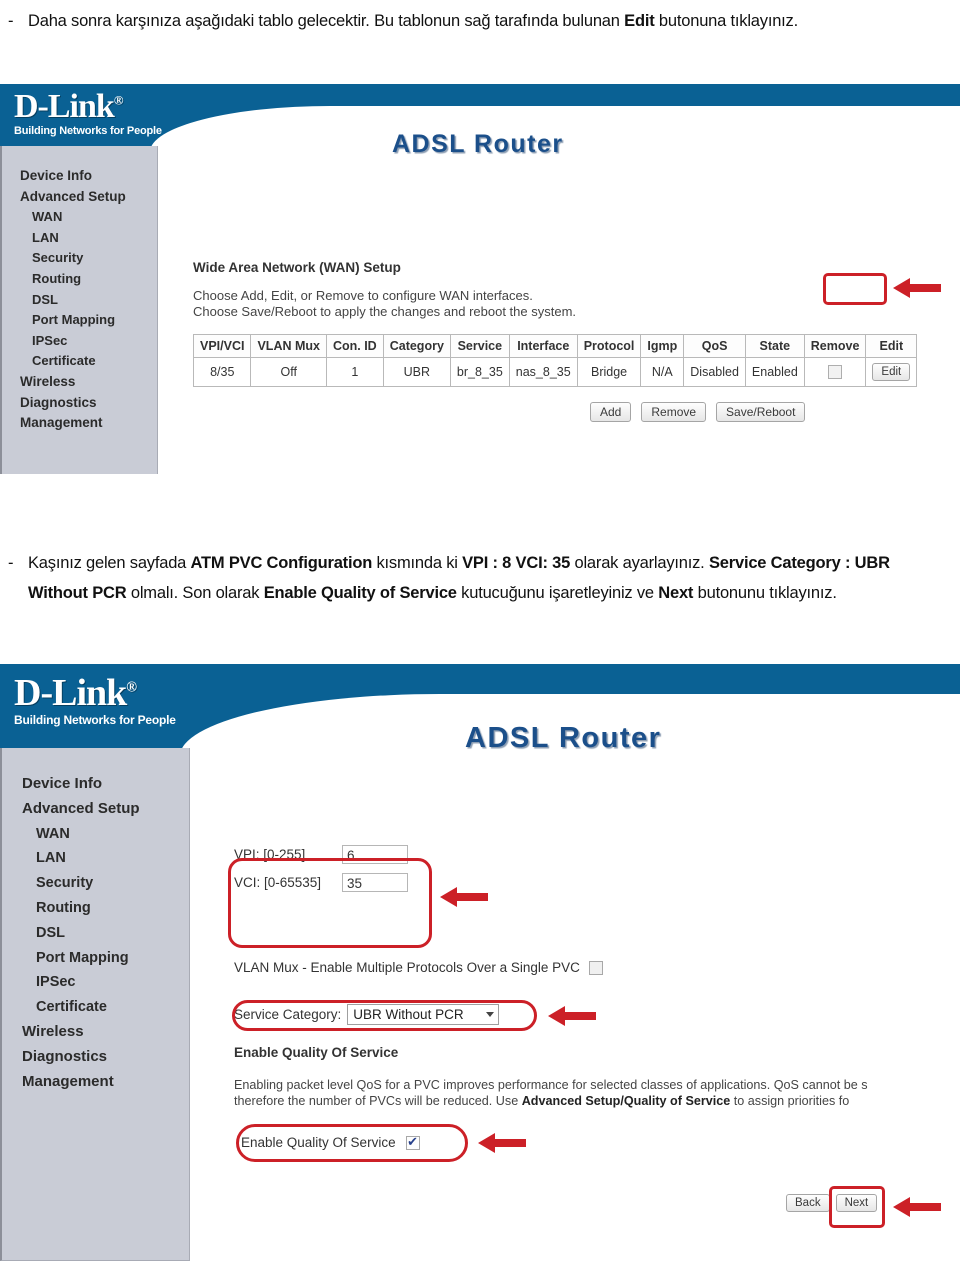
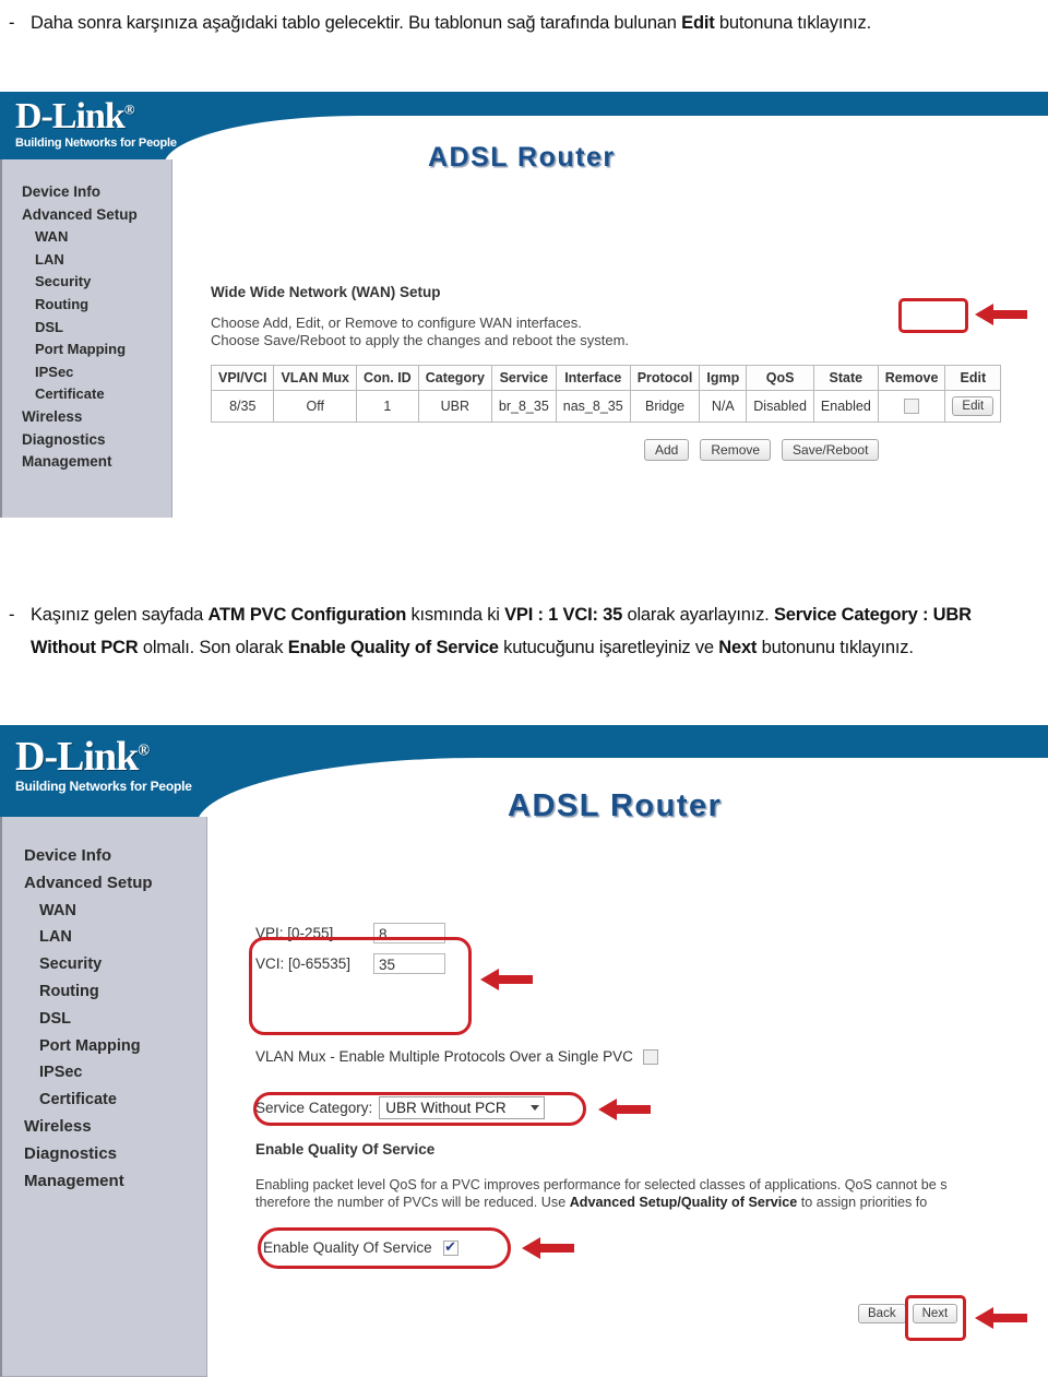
  -
  Daha sonra karşınıza aşağıdaki tablo gelecektir. Bu tablonun sağ tarafında bulunan Edit butonuna tıklayınız.
  D-Link®
  Building Networks for People
  Device Info
  Advanced Setup
  WAN
  LAN
  Security
  Routing
  DSL
  Port Mapping
  IPSec
  Certificate
  Wireless
  Diagnostics
  Management
- Wide Area Network (WAN) Setup
+ Wide Wide Network (WAN) Setup
  Choose Add, Edit, or Remove to configure WAN interfaces.
  Choose Save/Reboot to apply the changes and reboot the system.
  VPI/VCI	VLAN Mux	Con. ID	Category	Service	Interface	Protocol	Igmp	QoS	State	Remove	Edit
  8/35	Off	1	UBR	br_8_35	nas_8_35	Bridge	N/A	Disabled	Enabled		Edit
  Add
  Remove
  Save/Reboot
  -
- Kaşınız gelen sayfada ATM PVC Configuration kısmında ki VPI : 8 VCI: 35 olarak ayarlayınız. Service Category : UBR Without PCR olmalı. Son olarak Enable Quality of Service kutucuğunu işaretleyiniz ve Next butonunu tıklayınız.
+ Kaşınız gelen sayfada ATM PVC Configuration kısmında ki VPI : 1 VCI: 35 olarak ayarlayınız. Service Category : UBR Without PCR olmalı. Son olarak Enable Quality of Service kutucuğunu işaretleyiniz ve Next butonunu tıklayınız.
  D-Link®
  Building Networks for People
  Device Info
  Advanced Setup
  WAN
  LAN
  Security
  Routing
  DSL
  Port Mapping
  IPSec
  Certificate
  Wireless
  Diagnostics
  Management
  ADSL Router
  ADSL Router
  VPI: [0-255]
- 6
+ 8
  VCI: [0-65535]
  35
  VLAN Mux - Enable Multiple Protocols Over a Single PVC
  Service Category:
  UBR Without PCR
  Enable Quality Of Service
  Enabling packet level QoS for a PVC improves performance for selected classes of applications. QoS cannot be s
  therefore the number of PVCs will be reduced. Use Advanced Setup/Quality of Service to assign priorities fo
  Enable Quality Of Service
  Back
  Next
